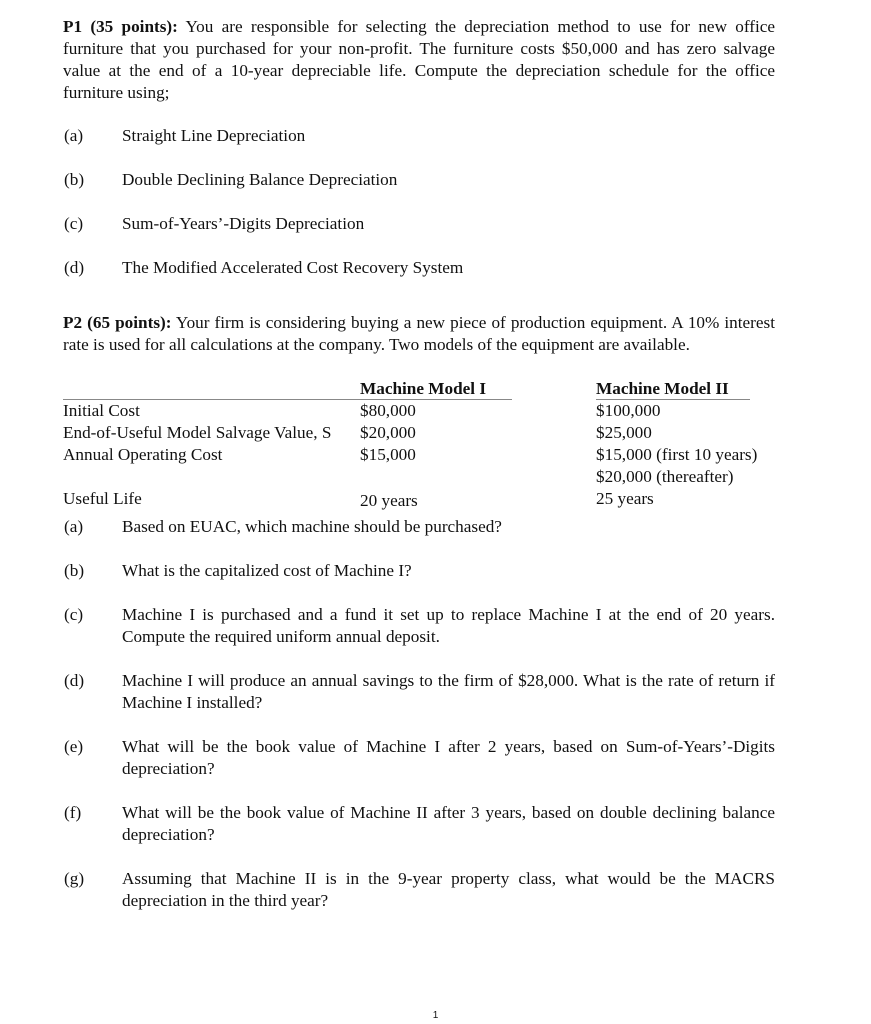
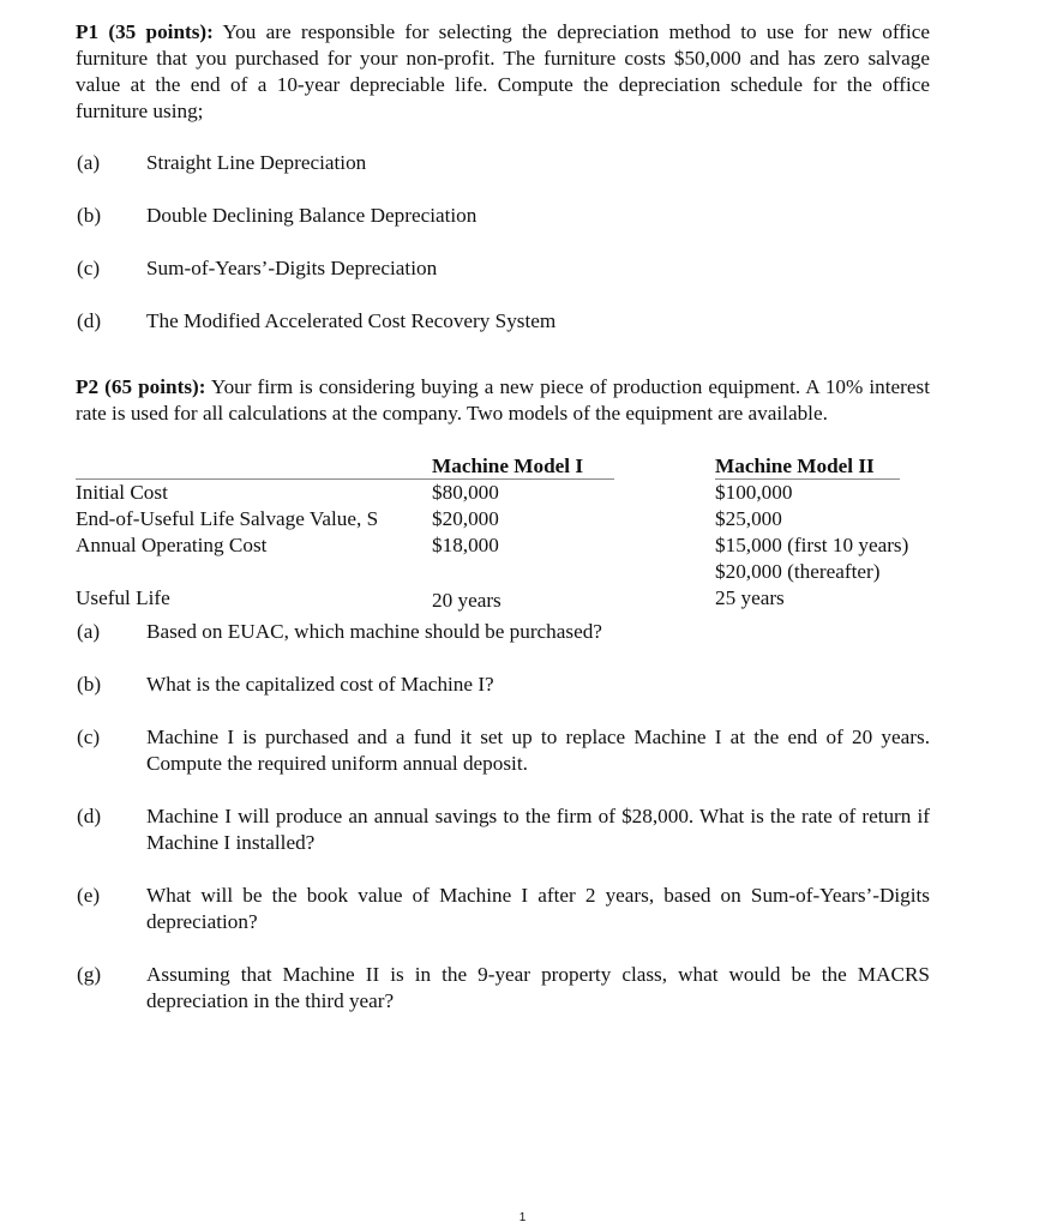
  P1 (35 points): You are responsible for selecting the depreciation method to use for new office furniture that you purchased for your non-profit. The furniture costs $50,000 and has zero salvage value at the end of a 10-year depreciable life. Compute the depreciation schedule for the office furniture using;
  (a)
  Straight Line Depreciation
  (b)
  Double Declining Balance Depreciation
  (c)
  Sum-of-Years’-Digits Depreciation
  (d)
  The Modified Accelerated Cost Recovery System
  P2 (65 points): Your firm is considering buying a new piece of production equipment. A 10% interest rate is used for all calculations at the company. Two models of the equipment are available.
  Machine Model I
  Machine Model II
  Initial Cost
  $80,000
  $100,000
- End-of-Useful Model Salvage Value, S
+ End-of-Useful Life Salvage Value, S
  $20,000
  $25,000
  Annual Operating Cost
- $15,000
+ $18,000
  $15,000 (first 10 years)
  $20,000 (thereafter)
  Useful Life
  20 years
  25 years
  (a)
  Based on EUAC, which machine should be purchased?
  (b)
  What is the capitalized cost of Machine I?
  (c)
  Machine I is purchased and a fund it set up to replace Machine I at the end of 20 years. Compute the required uniform annual deposit.
  (d)
  Machine I will produce an annual savings to the firm of $28,000. What is the rate of return if Machine I installed?
  (e)
  What will be the book value of Machine I after 2 years, based on Sum-of-Years’-Digits depreciation?
- (f)
- What will be the book value of Machine II after 3 years, based on double declining balance depreciation?
  (g)
  Assuming that Machine II is in the 9-year property class, what would be the MACRS depreciation in the third year?
  1
